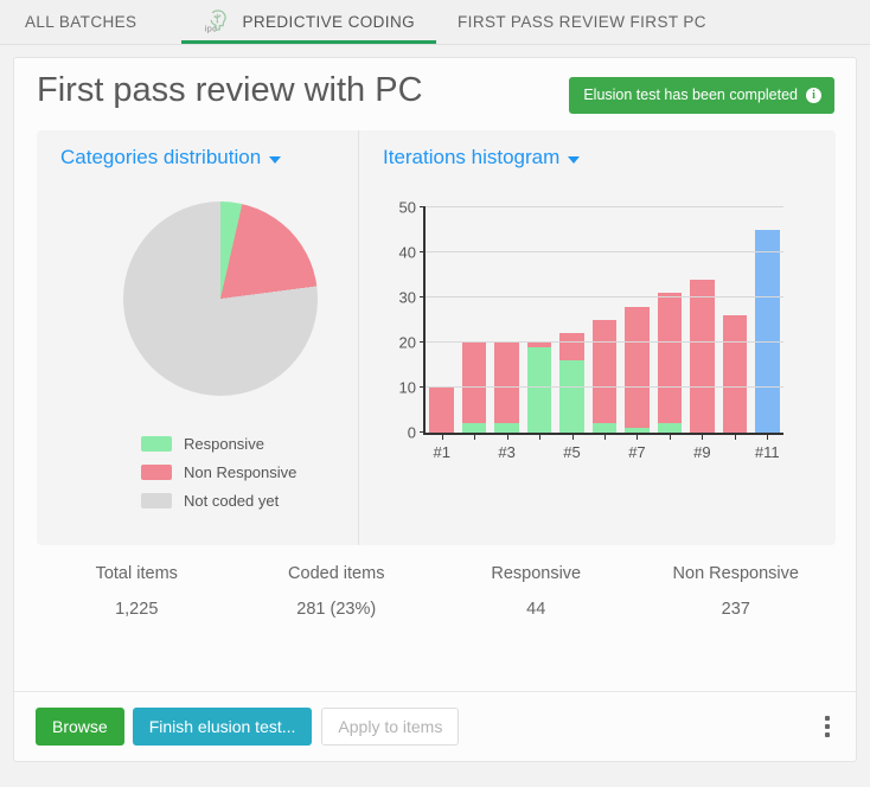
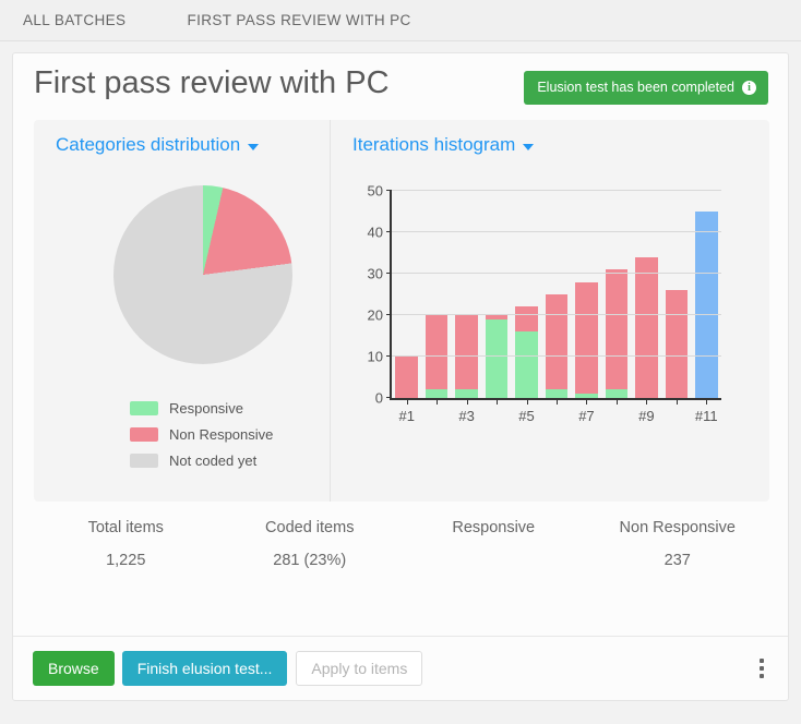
  ALL BATCHES
- ipc
- PREDICTIVE CODING
- FIRST PASS REVIEW FIRST PC
+ FIRST PASS REVIEW WITH PC
  First pass review with PC
  Elusion test has been completed
  i
  Categories distribution
  Responsive
  Non Responsive
  Not coded yet
  Iterations histogram
  #1
  #3
  #5
  #7
  #9
  #11
  0
  10
  20
  30
  40
  50
  Total items
  1,225
  Coded items
  281 (23%)
  Responsive
- 44
  Non Responsive
  237
  Browse
  Finish elusion test...
  Apply to items
